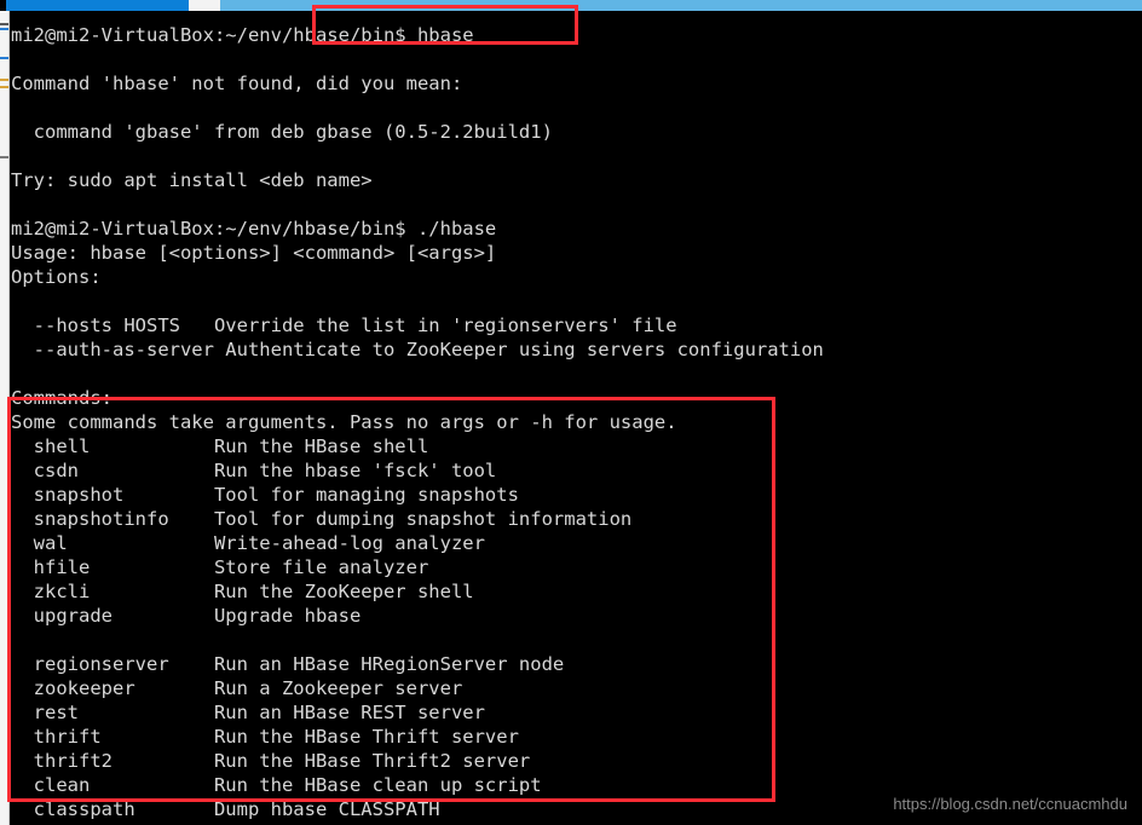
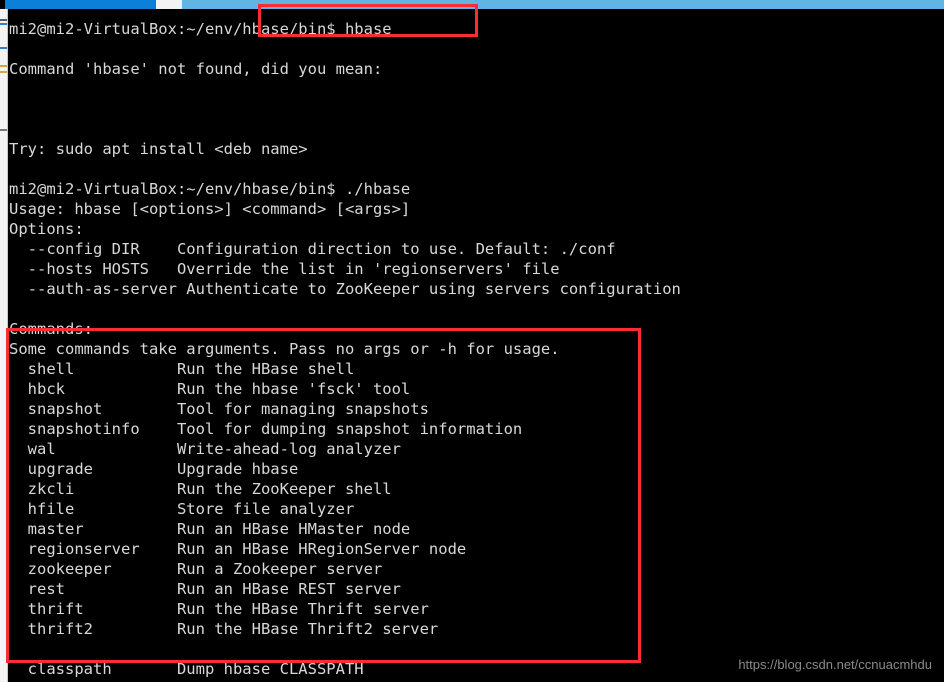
  mi2@mi2-VirtualBox:~/env/hbase/bin$ hbase
  Command 'hbase' not found, did you mean:
- command 'gbase' from deb gbase (0.5-2.2build1)
  Try: sudo apt install <deb name>
  mi2@mi2-VirtualBox:~/env/hbase/bin$ ./hbase
  Usage: hbase [<options>] <command> [<args>]
  Options:
+ --config DIR Configuration direction to use. Default: ./conf
  --hosts HOSTS Override the list in 'regionservers' file
  --auth-as-server Authenticate to ZooKeeper using servers configuration
  Commands:
  Some commands take arguments. Pass no args or -h for usage.
  shell Run the HBase shell
- csdn Run the hbase 'fsck' tool
+ hbck Run the hbase 'fsck' tool
  snapshot Tool for managing snapshots
  snapshotinfo Tool for dumping snapshot information
  wal Write-ahead-log analyzer
- hfile Store file analyzer
+ upgrade Upgrade hbase
  zkcli Run the ZooKeeper shell
- upgrade Upgrade hbase
+ hfile Store file analyzer
+ master Run an HBase HMaster node
  regionserver Run an HBase HRegionServer node
  zookeeper Run a Zookeeper server
  rest Run an HBase REST server
  thrift Run the HBase Thrift server
  thrift2 Run the HBase Thrift2 server
- clean Run the HBase clean up script
  classpath Dump hbase CLASSPATH
  https://blog.csdn.net/ccnuacmhdu
